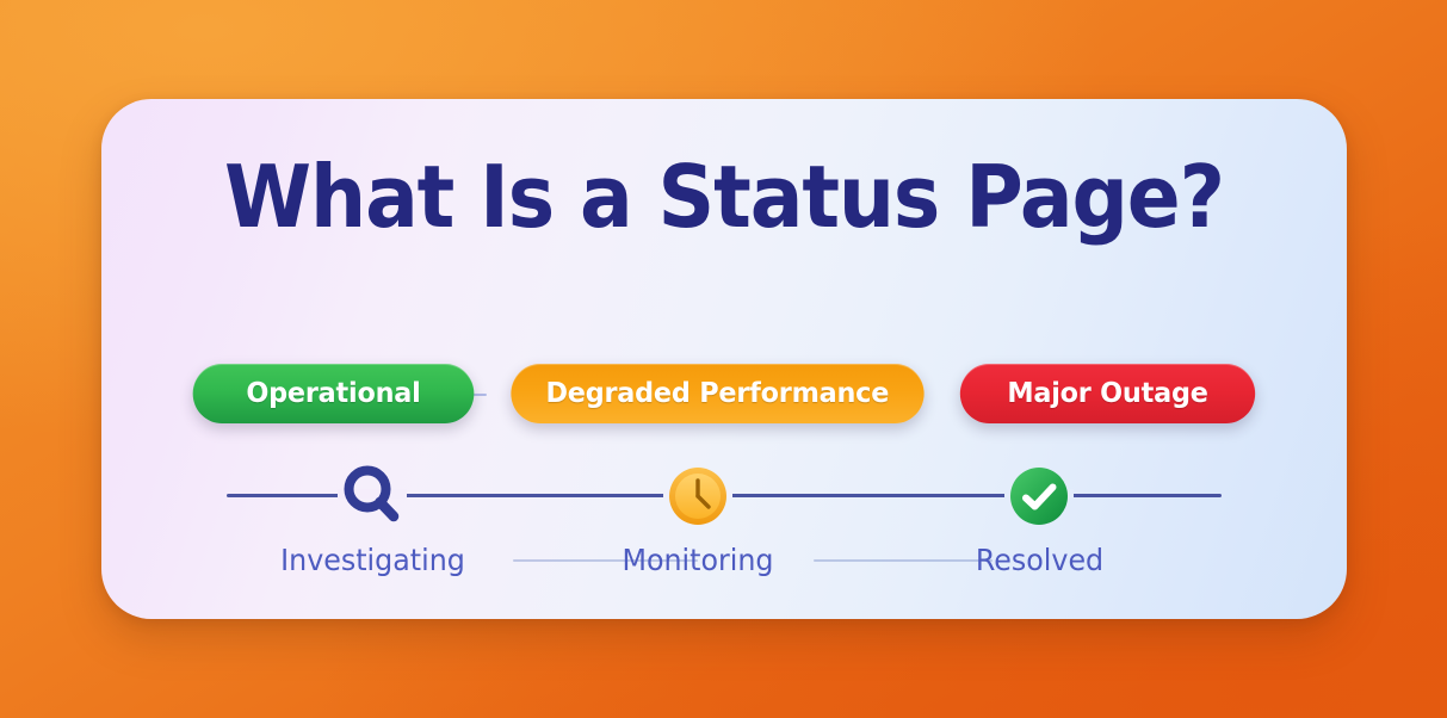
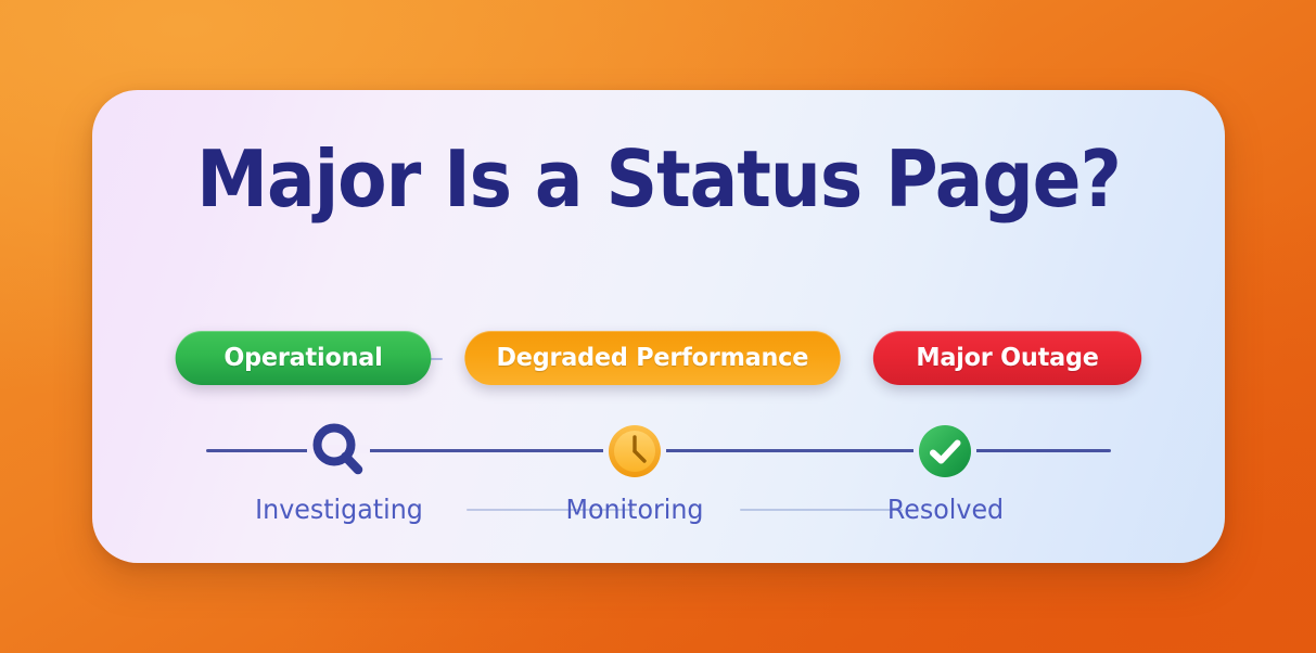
- What Is a Status Page?
+ Major Is a Status Page?
  Operational
  Degraded Performance
  Major Outage
  Investigating
  Monitoring
  Resolved
